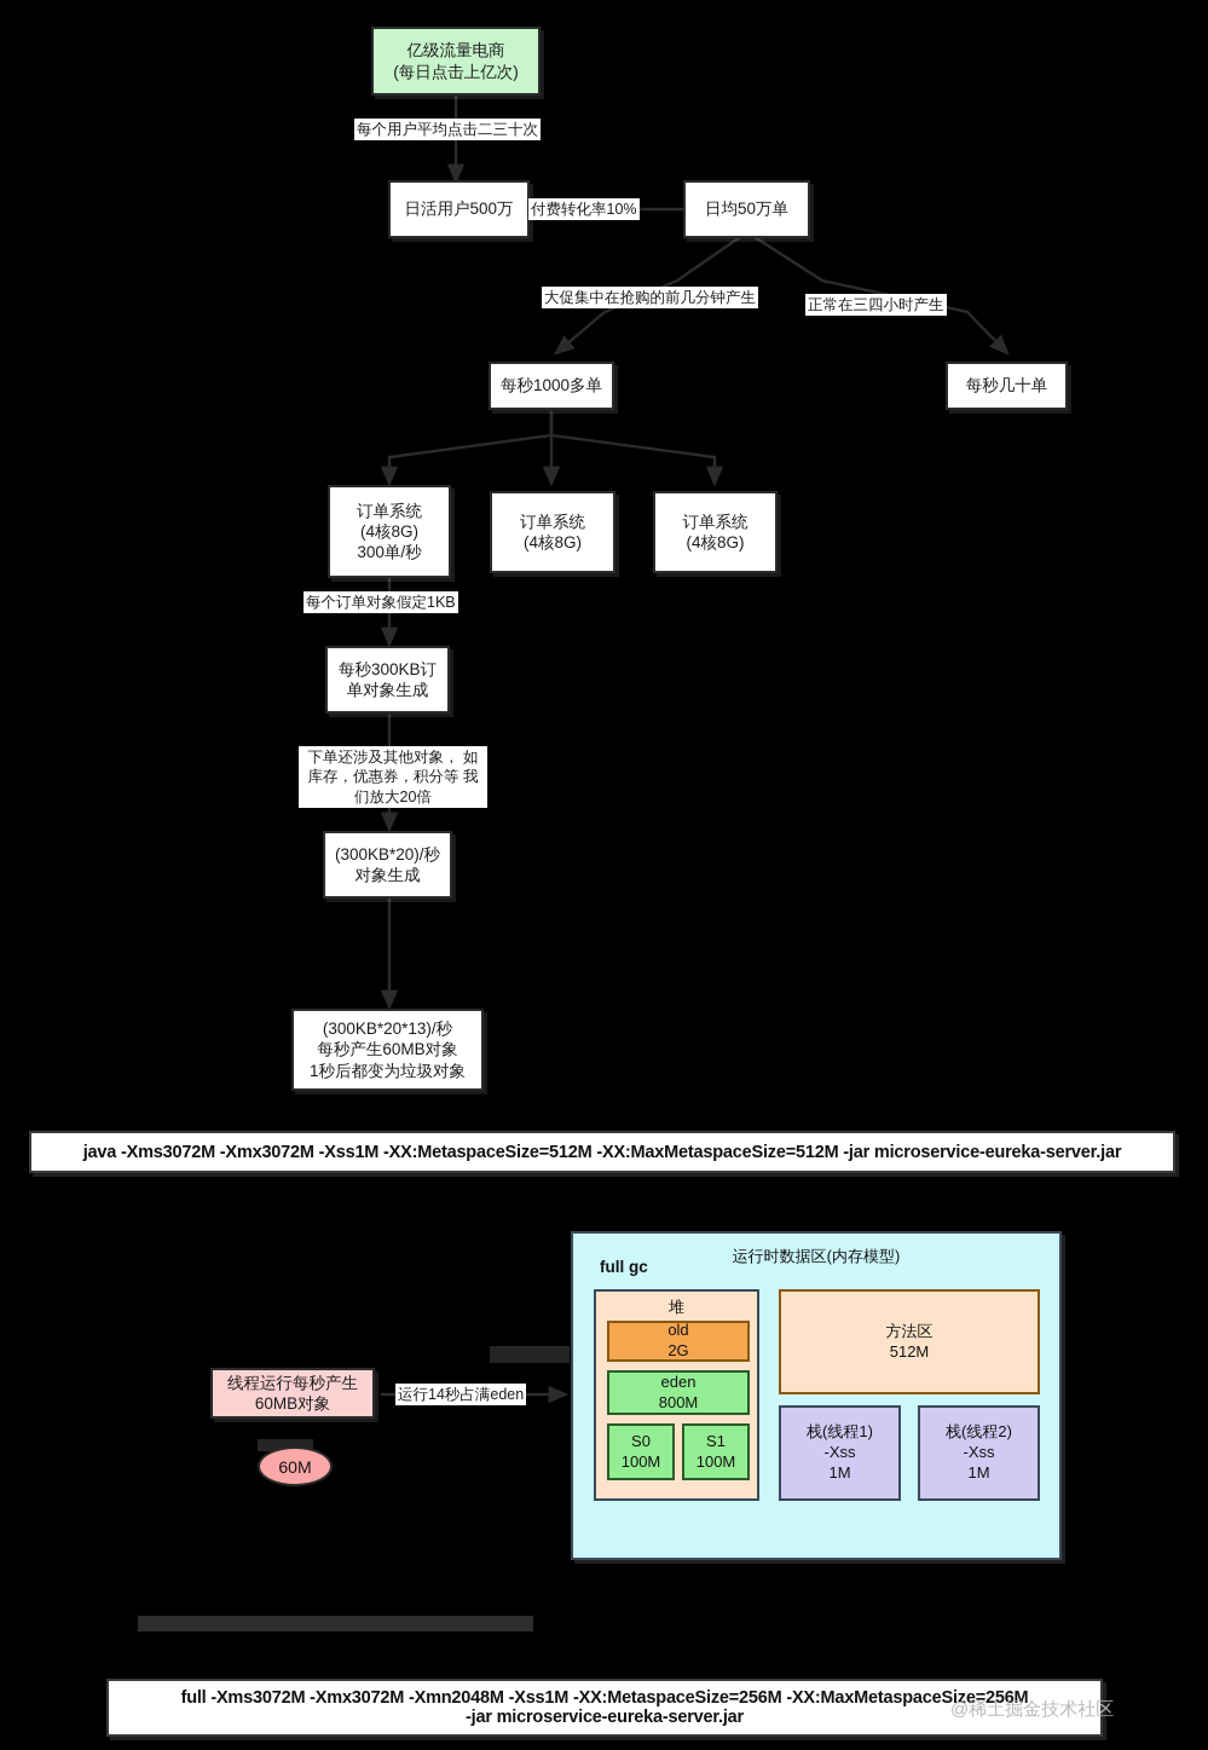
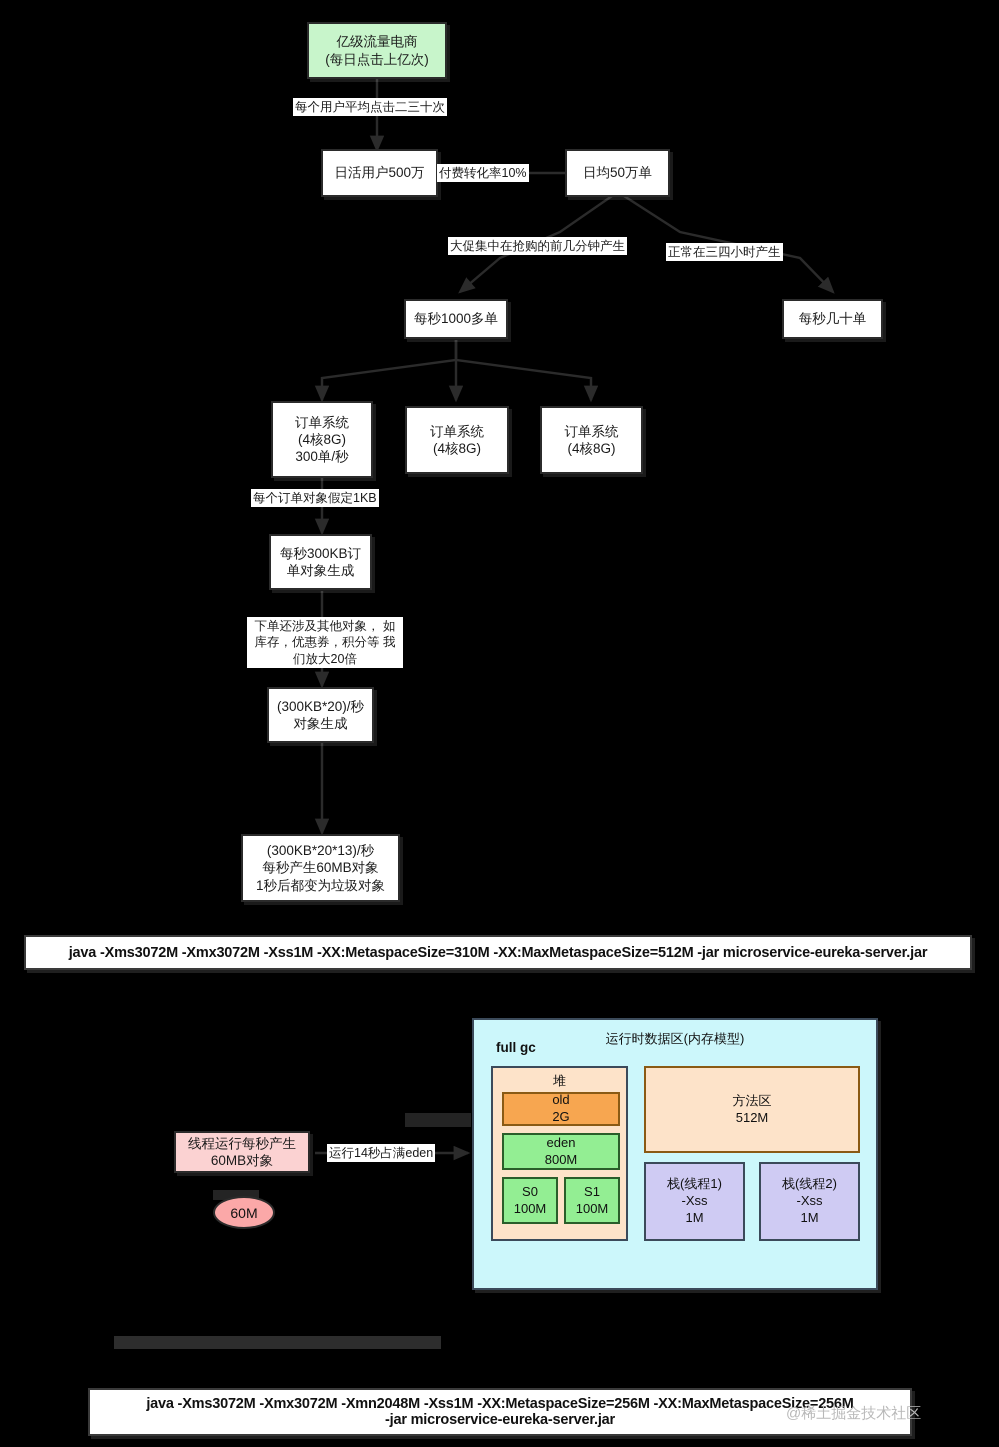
  亿级流量电商
  (每日点击上亿次)
  每个用户平均点击二三十次
  日活用户500万
  付费转化率10%
  日均50万单
  大促集中在抢购的前几分钟产生
  正常在三四小时产生
  每秒1000多单
  每秒几十单
  订单系统
  (4核8G)
  300单/秒
  订单系统
  (4核8G)
  订单系统
  (4核8G)
  每个订单对象假定1KB
  每秒300KB订
  单对象生成
  下单还涉及其他对象， 如库存，优惠券，积分等 我们放大20倍
  (300KB*20)/秒
  对象生成
  (300KB*20*13)/秒
  每秒产生60MB对象
  1秒后都变为垃圾对象
- java -Xms3072M -Xmx3072M -Xss1M -XX:MetaspaceSize=512M -XX:MaxMetaspaceSize=512M -jar microservice-eureka-server.jar
+ java -Xms3072M -Xmx3072M -Xss1M -XX:MetaspaceSize=310M -XX:MaxMetaspaceSize=512M -jar microservice-eureka-server.jar
  线程运行每秒产生
  60MB对象
  运行14秒占满eden
  60M
  运行时数据区(内存模型)
  full gc
  堆
  old
  2G
  eden
  800M
  S0
  100M
  S1
  100M
  方法区
  512M
  栈(线程1)
  -Xss
  1M
  栈(线程2)
  -Xss
  1M
- full -Xms3072M -Xmx3072M -Xmn2048M -Xss1M -XX:MetaspaceSize=256M -XX:MaxMetaspaceSize=256M
+ java -Xms3072M -Xmx3072M -Xmn2048M -Xss1M -XX:MetaspaceSize=256M -XX:MaxMetaspaceSize=256M
  -jar microservice-eureka-server.jar
  @稀土掘金技术社区
